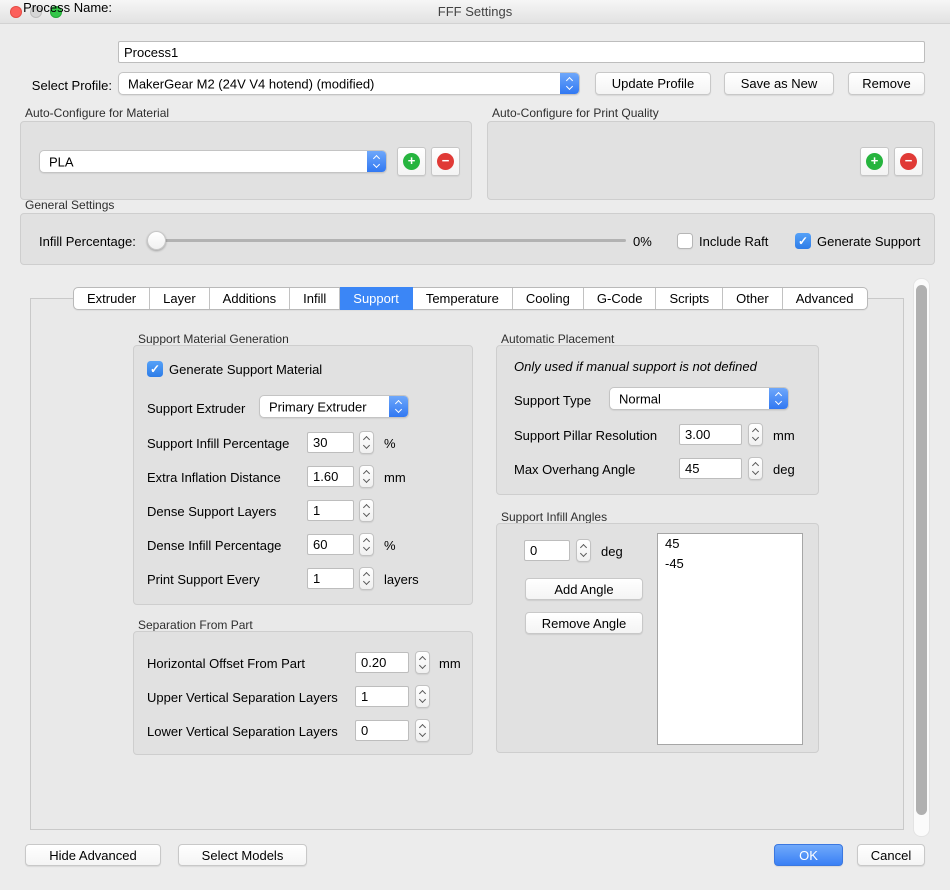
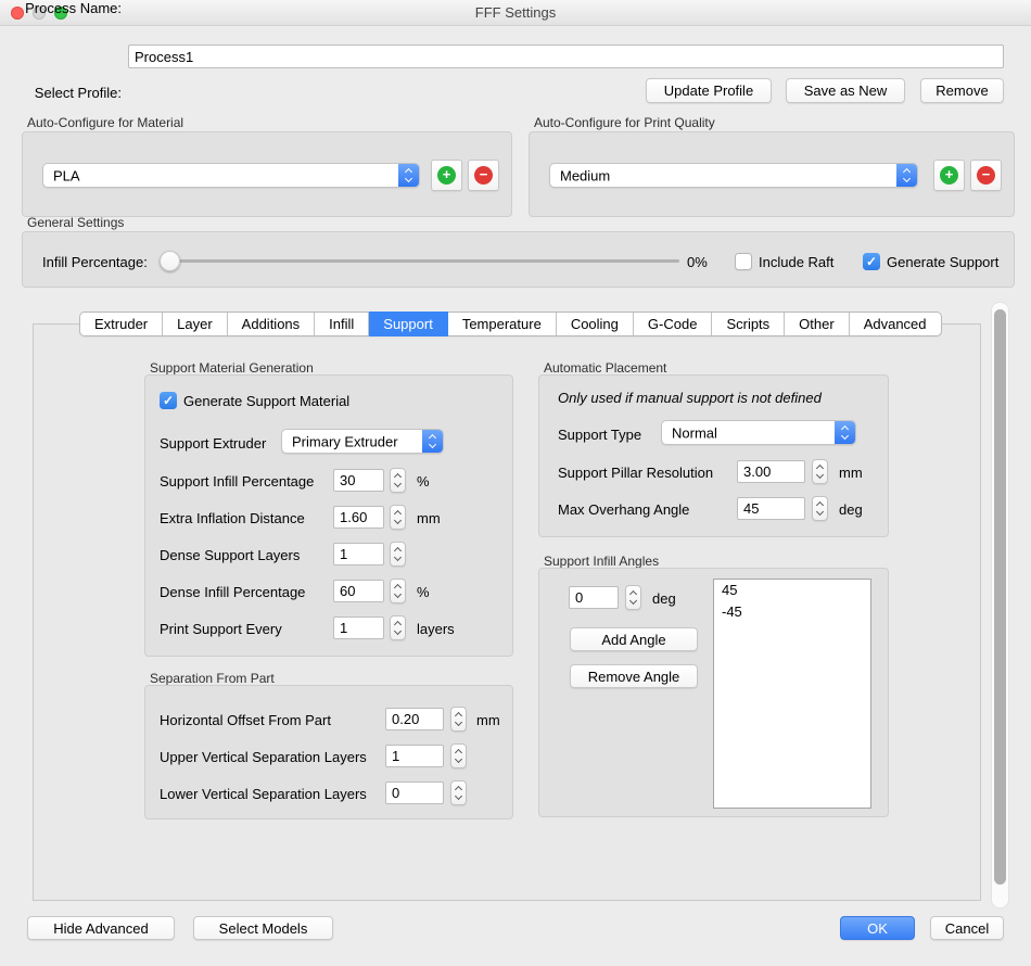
  FFF Settings
  Process Name:
  Process1
  Select Profile:
- MakerGear M2 (24V V4 hotend) (modified)
  Update Profile
  Save as New
  Remove
  Auto-Configure for Material
  PLA
  +
  −
  Auto-Configure for Print Quality
+ Medium
  +
  −
  General Settings
  Infill Percentage:
  0%
  Include Raft
  ✓
  Generate Support
  Extruder
  Layer
  Additions
  Infill
  Support
  Temperature
  Cooling
  G-Code
  Scripts
  Other
  Advanced
  Support Material Generation
  ✓
  Generate Support Material
  Support Extruder
  Primary Extruder
  Support Infill Percentage
  30
  %
  Extra Inflation Distance
  1.60
  mm
  Dense Support Layers
  1
  Dense Infill Percentage
  60
  %
  Print Support Every
  1
  layers
  Separation From Part
  Horizontal Offset From Part
  0.20
  mm
  Upper Vertical Separation Layers
  1
  Lower Vertical Separation Layers
  0
  Automatic Placement
  Only used if manual support is not defined
  Support Type
  Normal
  Support Pillar Resolution
  3.00
  mm
  Max Overhang Angle
  45
  deg
  Support Infill Angles
  0
  deg
  Add Angle
  Remove Angle
  45
  -45
  Hide Advanced
  Select Models
  OK
  Cancel
